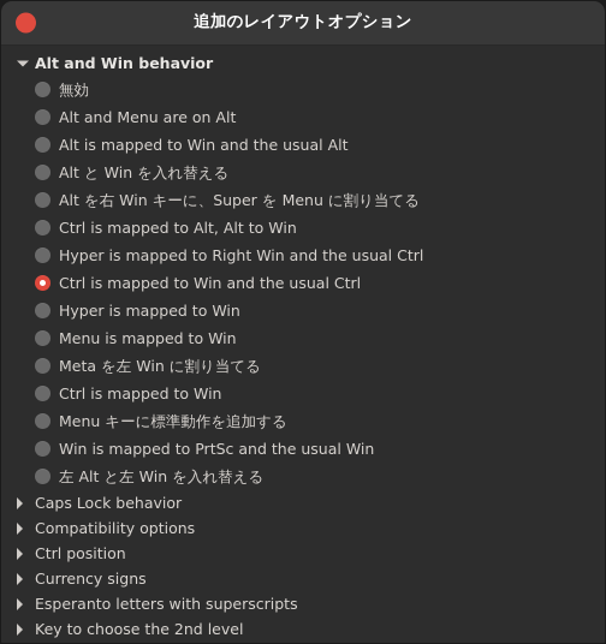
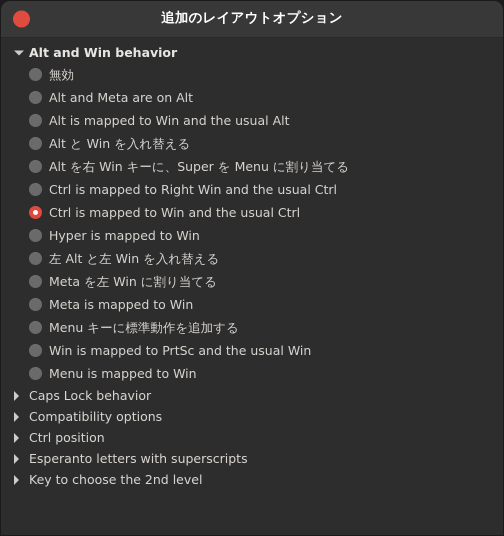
  追加のレイアウトオプション
  Alt and Win behavior
  無効
- Alt and Menu are on Alt
+ Alt and Meta are on Alt
  Alt is mapped to Win and the usual Alt
  Alt と Win を入れ替える
  Alt を右 Win キーに、Super を Menu に割り当てる
- Ctrl is mapped to Alt, Alt to Win
- Hyper is mapped to Right Win and the usual Ctrl
+ Ctrl is mapped to Right Win and the usual Ctrl
  Ctrl is mapped to Win and the usual Ctrl
  Hyper is mapped to Win
- Menu is mapped to Win
+ 左 Alt と左 Win を入れ替える
  Meta を左 Win に割り当てる
- Ctrl is mapped to Win
+ Meta is mapped to Win
  Menu キーに標準動作を追加する
  Win is mapped to PrtSc and the usual Win
- 左 Alt と左 Win を入れ替える
+ Menu is mapped to Win
  Caps Lock behavior
  Compatibility options
  Ctrl position
- Currency signs
  Esperanto letters with superscripts
  Key to choose the 2nd level
